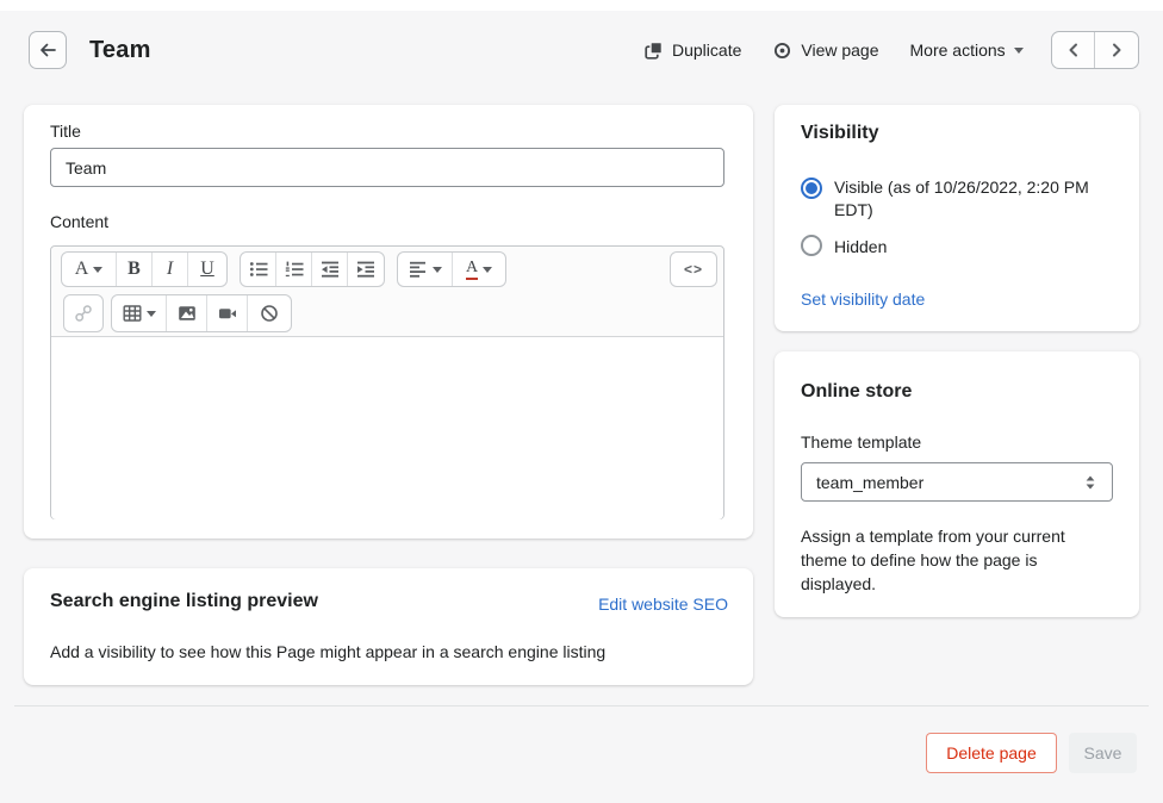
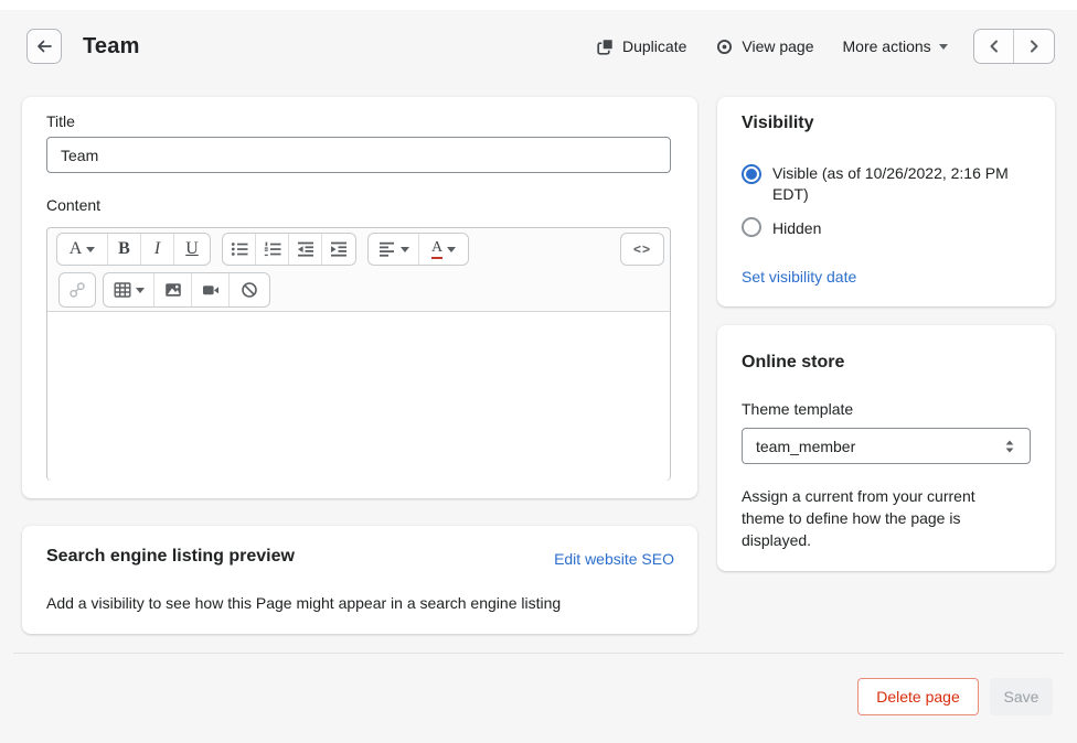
  Team
  Duplicate
  View page
  More actions
  Title
  Team
  Content
  A
  B
  I
  U
  A
  <>
  Search engine listing preview
  Edit website SEO
  Add a visibility to see how this Page might appear in a search engine listing
  Visibility
- Visible (as of 10/26/2022, 2:20 PM EDT)
+ Visible (as of 10/26/2022, 2:16 PM EDT)
  Hidden
  Set visibility date
  Online store
  Theme template
  team_member
- Assign a template from your current theme to define how the page is displayed.
+ Assign a current from your current theme to define how the page is displayed.
  Delete page
  Save
